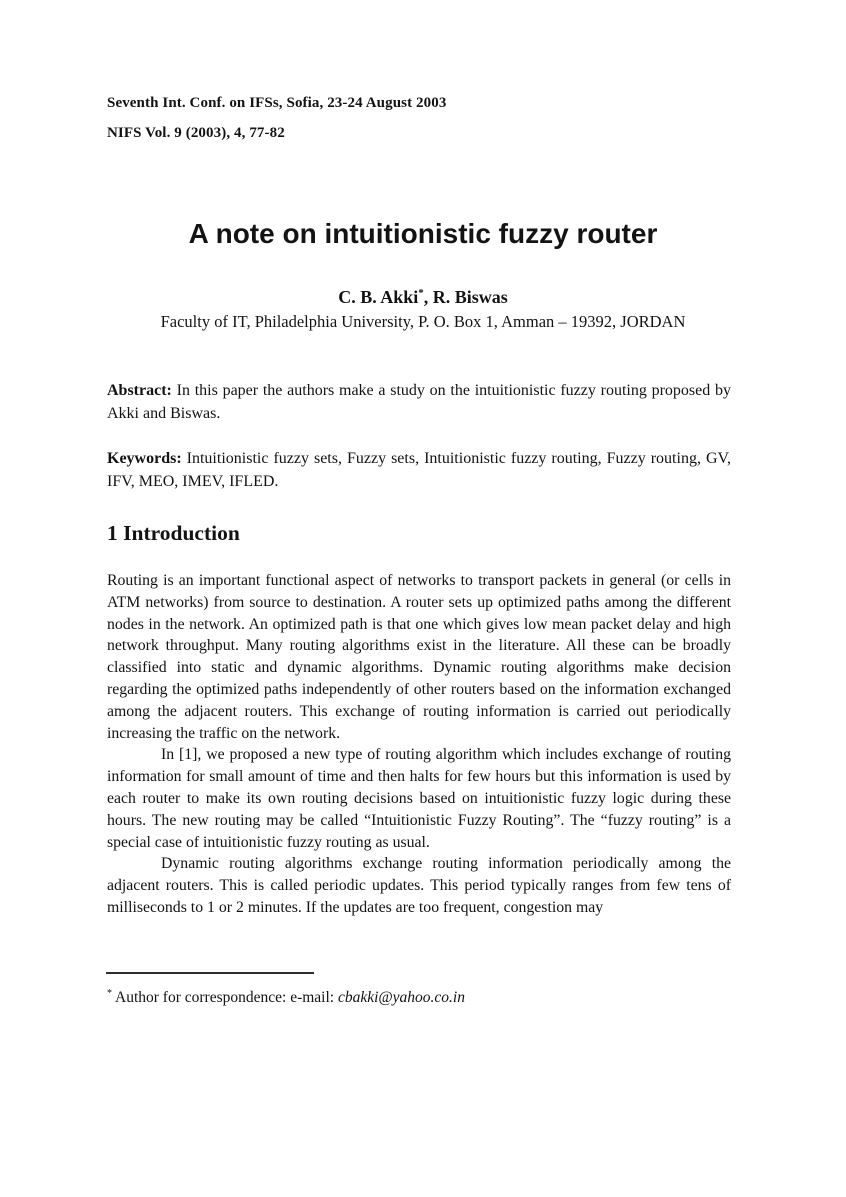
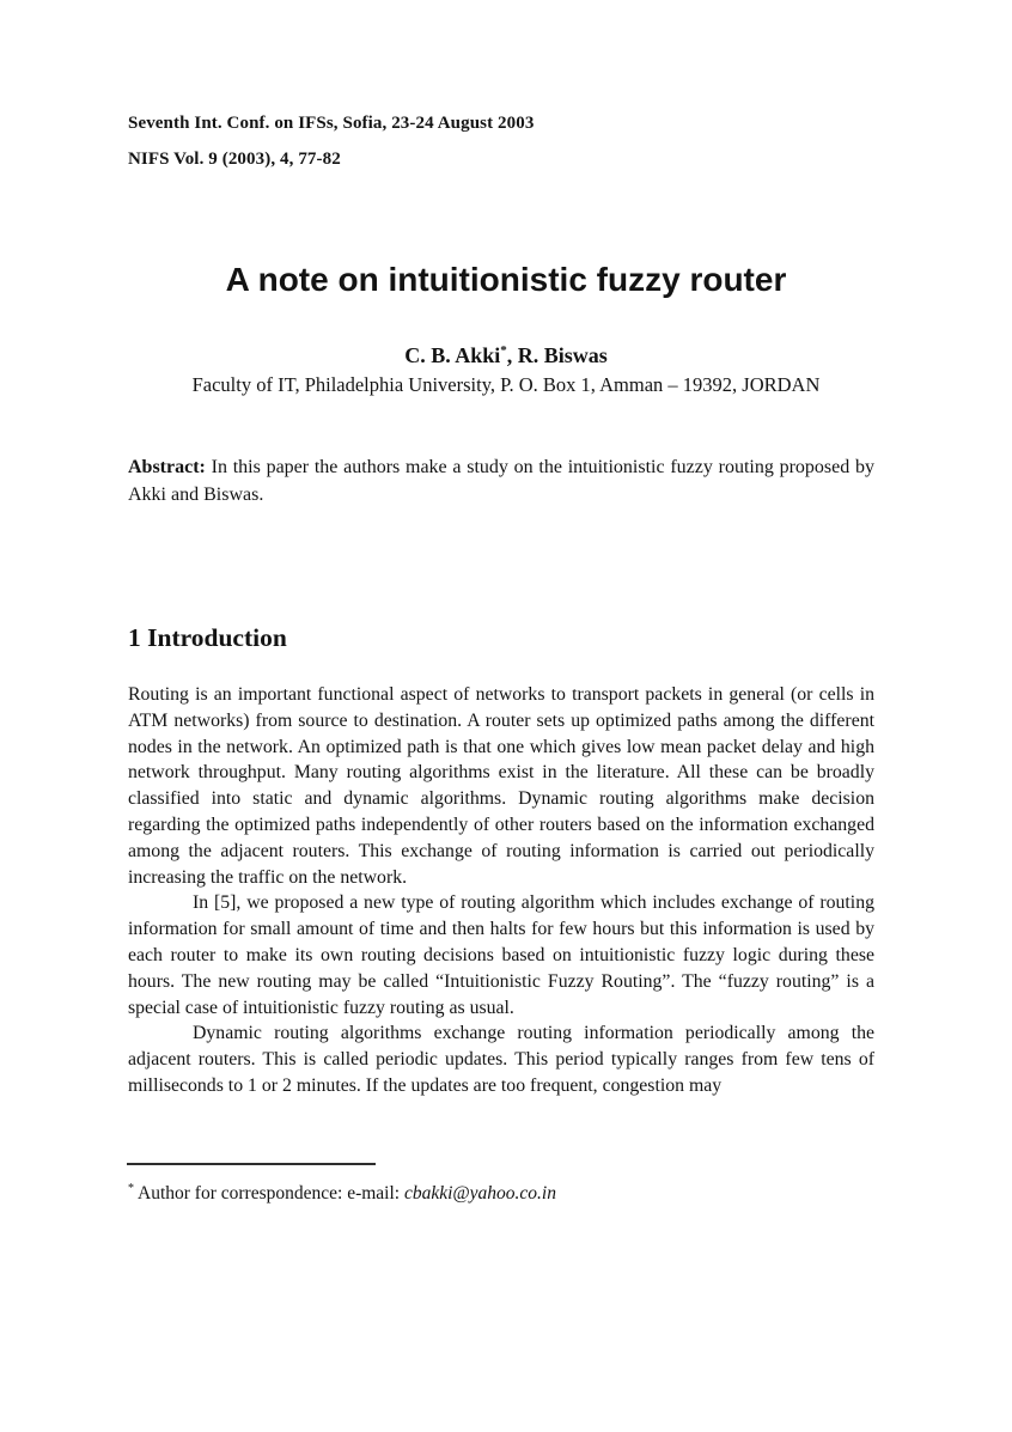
  Seventh Int. Conf. on IFSs, Sofia, 23-24 August 2003
  NIFS Vol. 9 (2003), 4, 77-82
  A note on intuitionistic fuzzy router
  C. B. Akki*, R. Biswas
  Faculty of IT, Philadelphia University, P. O. Box 1, Amman – 19392, JORDAN
  Abstract: In this paper the authors make a study on the intuitionistic fuzzy routing proposed by Akki and Biswas.
- Keywords: Intuitionistic fuzzy sets, Fuzzy sets, Intuitionistic fuzzy routing, Fuzzy routing, GV, IFV, MEO, IMEV, IFLED.
  1 Introduction
  Routing is an important functional aspect of networks to transport packets in general (or cells in ATM networks) from source to destination. A router sets up optimized paths among the different nodes in the network. An optimized path is that one which gives low mean packet delay and high network throughput. Many routing algorithms exist in the literature. All these can be broadly classified into static and dynamic algorithms. Dynamic routing algorithms make decision regarding the optimized paths independently of other routers based on the information exchanged among the adjacent routers. This exchange of routing information is carried out periodically increasing the traffic on the network.
- In [1], we proposed a new type of routing algorithm which includes exchange of routing information for small amount of time and then halts for few hours but this information is used by each router to make its own routing decisions based on intuitionistic fuzzy logic during these hours. The new routing may be called “Intuitionistic Fuzzy Routing”. The “fuzzy routing” is a special case of intuitionistic fuzzy routing as usual.
+ In [5], we proposed a new type of routing algorithm which includes exchange of routing information for small amount of time and then halts for few hours but this information is used by each router to make its own routing decisions based on intuitionistic fuzzy logic during these hours. The new routing may be called “Intuitionistic Fuzzy Routing”. The “fuzzy routing” is a special case of intuitionistic fuzzy routing as usual.
  Dynamic routing algorithms exchange routing information periodically among the adjacent routers. This is called periodic updates. This period typically ranges from few tens of milliseconds to 1 or 2 minutes. If the updates are too frequent, congestion may
  * Author for correspondence: e-mail: cbakki@yahoo.co.in
